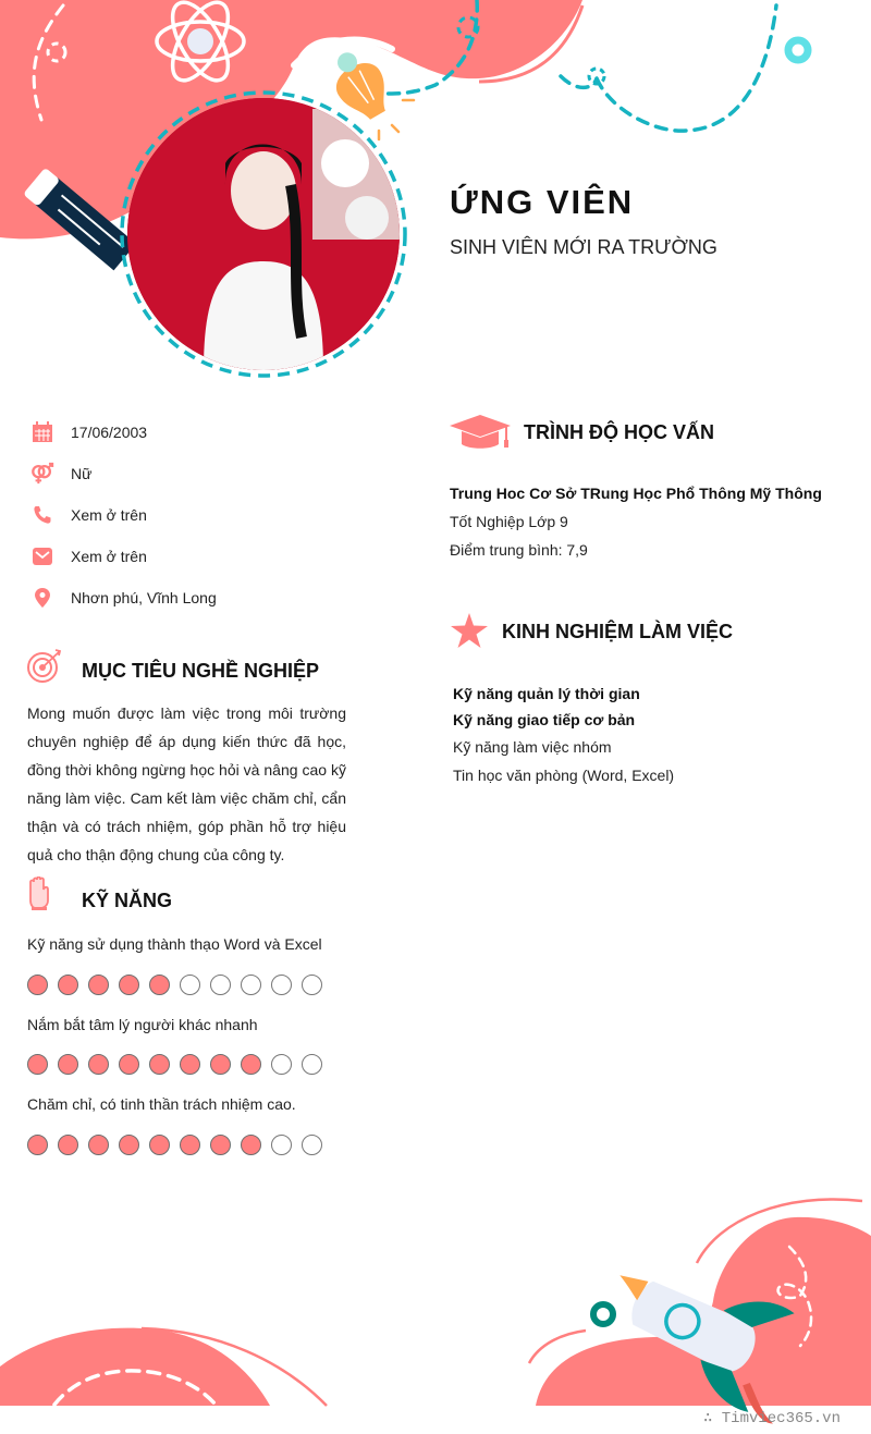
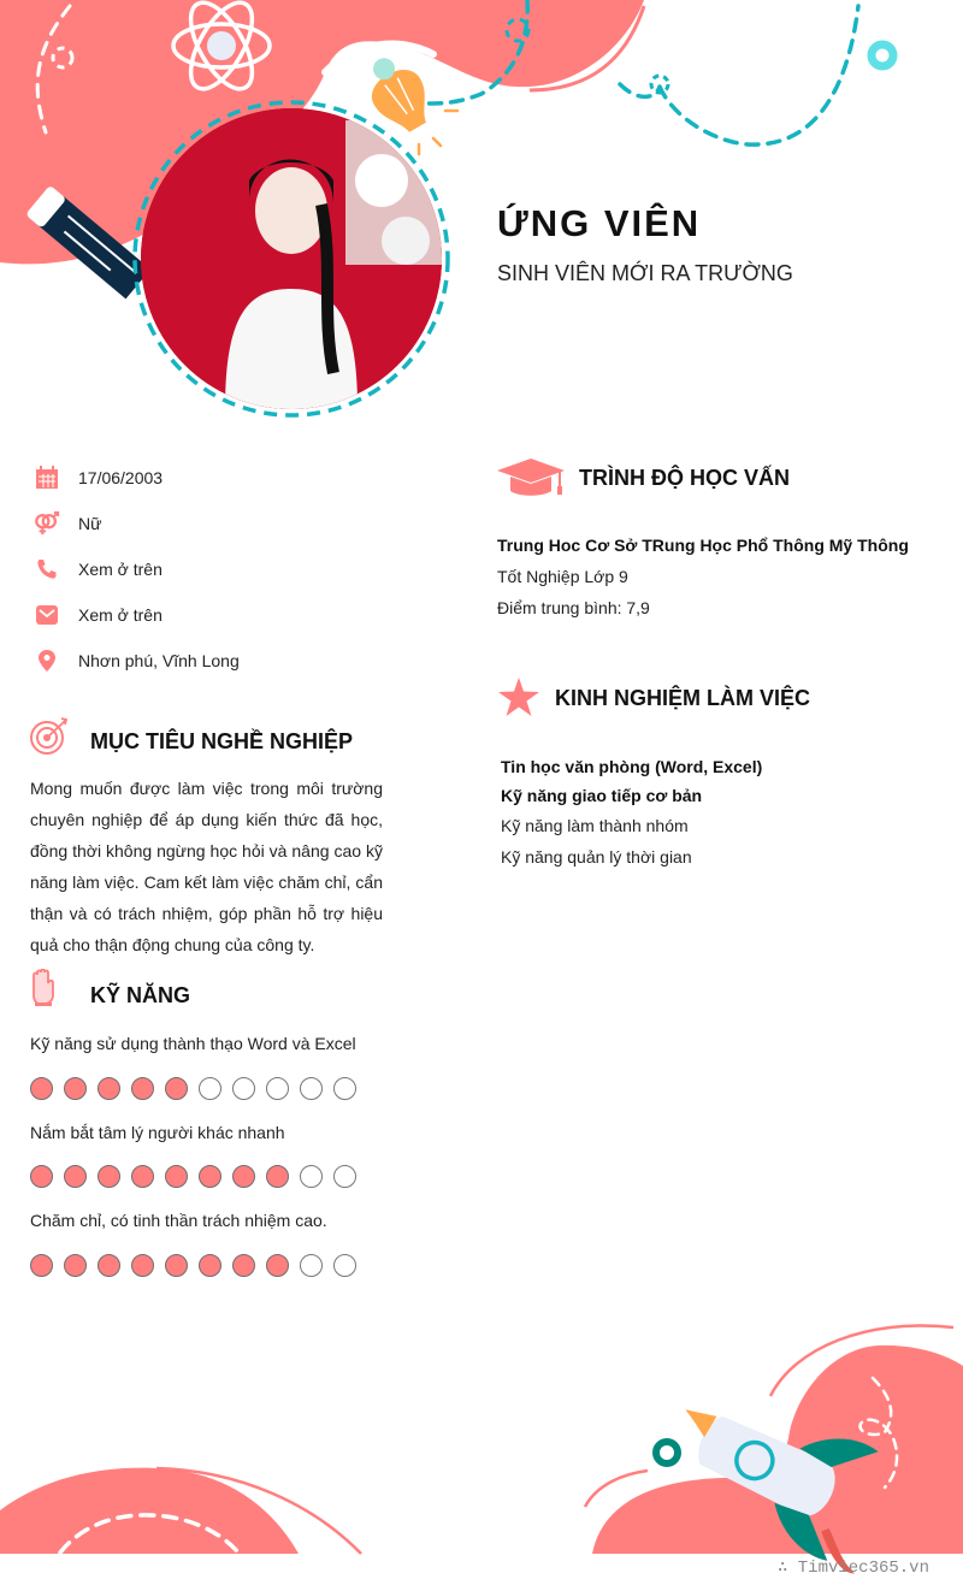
  ỨNG VIÊN
  SINH VIÊN MỚI RA TRƯỜNG
  17/06/2003
  Nữ
  Xem ở trên
  Xem ở trên
  Nhơn phú, Vĩnh Long
  MỤC TIÊU NGHỀ NGHIỆP
  Mong muốn được làm việc trong môi trường chuyên nghiệp để áp dụng kiến thức đã học, đồng thời không ngừng học hỏi và nâng cao kỹ năng làm việc. Cam kết làm việc chăm chỉ, cẩn thận và có trách nhiệm, góp phần hỗ trợ hiệu quả cho thận động chung của công ty.
  KỸ NĂNG
  Kỹ năng sử dụng thành thạo Word và Excel
  Nắm bắt tâm lý người khác nhanh
  Chăm chỉ, có tinh thần trách nhiệm cao.
  TRÌNH ĐỘ HỌC VẤN
  Trung Hoc Cơ Sở TRung Học Phổ Thông Mỹ Thông
  Tốt Nghiệp Lớp 9
  Điểm trung bình: 7,9
  KINH NGHIỆM LÀM VIỆC
- Kỹ năng quản lý thời gian
+ Tin học văn phòng (Word, Excel)
  Kỹ năng giao tiếp cơ bản
- Kỹ năng làm việc nhóm
+ Kỹ năng làm thành nhóm
- Tin học văn phòng (Word, Excel)
+ Kỹ năng quản lý thời gian
  ∴ Timviec365.vn
